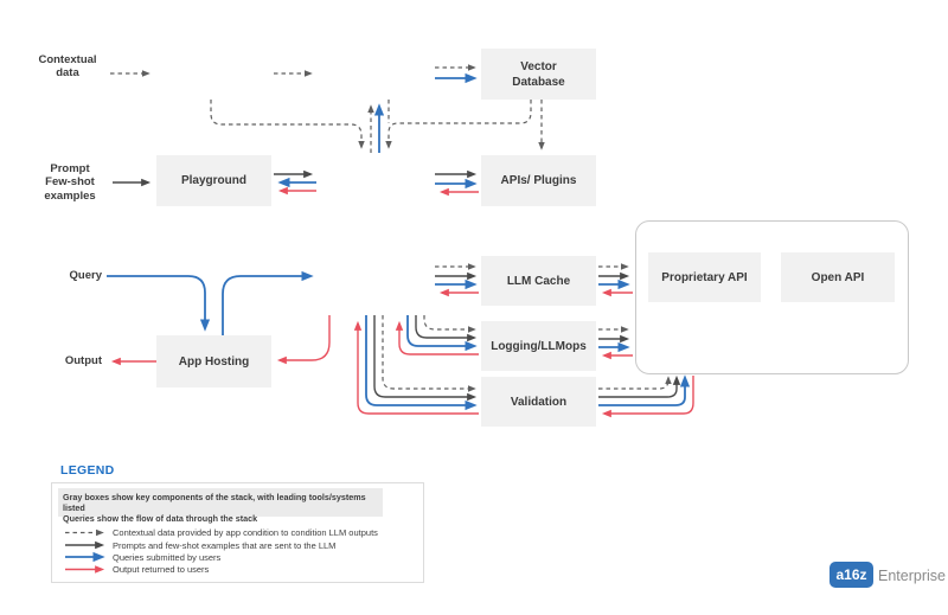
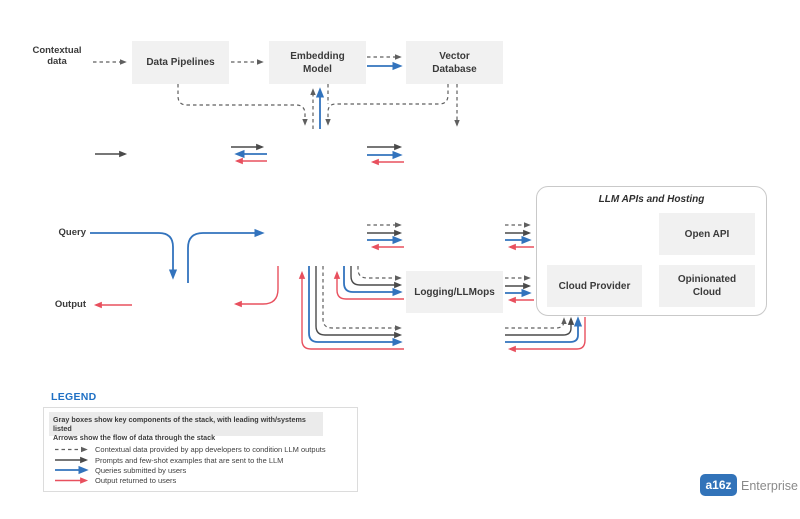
+ LLM APIs and Hosting
+ Data Pipelines
+ Embedding
+ Model
  Vector
  Database
- Playground
- APIs/ Plugins
- LLM Cache
  Logging/LLMops
- Validation
- App Hosting
- Proprietary API
  Open API
+ Cloud Provider
+ Opinionated
+ Cloud
  Contextual
  data
- Prompt
- Few-shot
- examples
  Query
  Output
  LEGEND
- Gray boxes show key components of the stack, with leading tools/systems listed
+ Gray boxes show key components of the stack, with leading with/systems listed
- Queries show the flow of data through the stack
+ Arrows show the flow of data through the stack
- Contextual data provided by app condition to condition LLM outputs
+ Contextual data provided by app developers to condition LLM outputs
  Prompts and few-shot examples that are sent to the LLM
  Queries submitted by users
  Output returned to users
  a16z
  Enterprise
